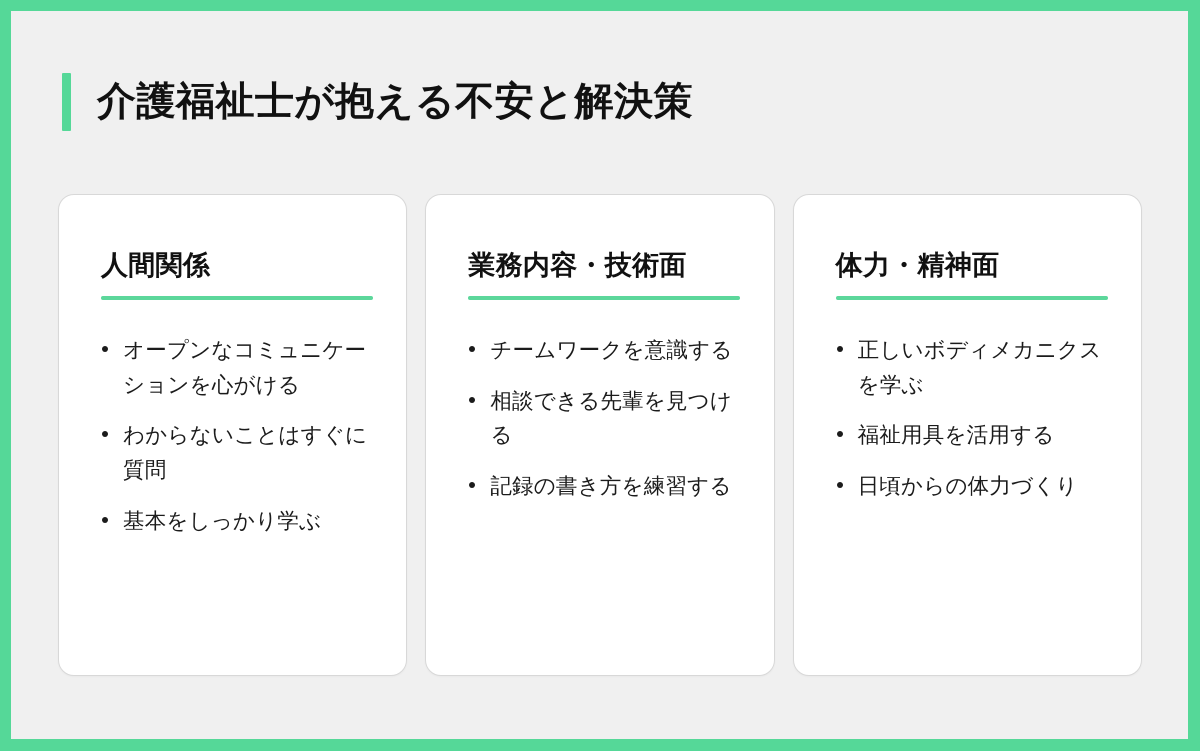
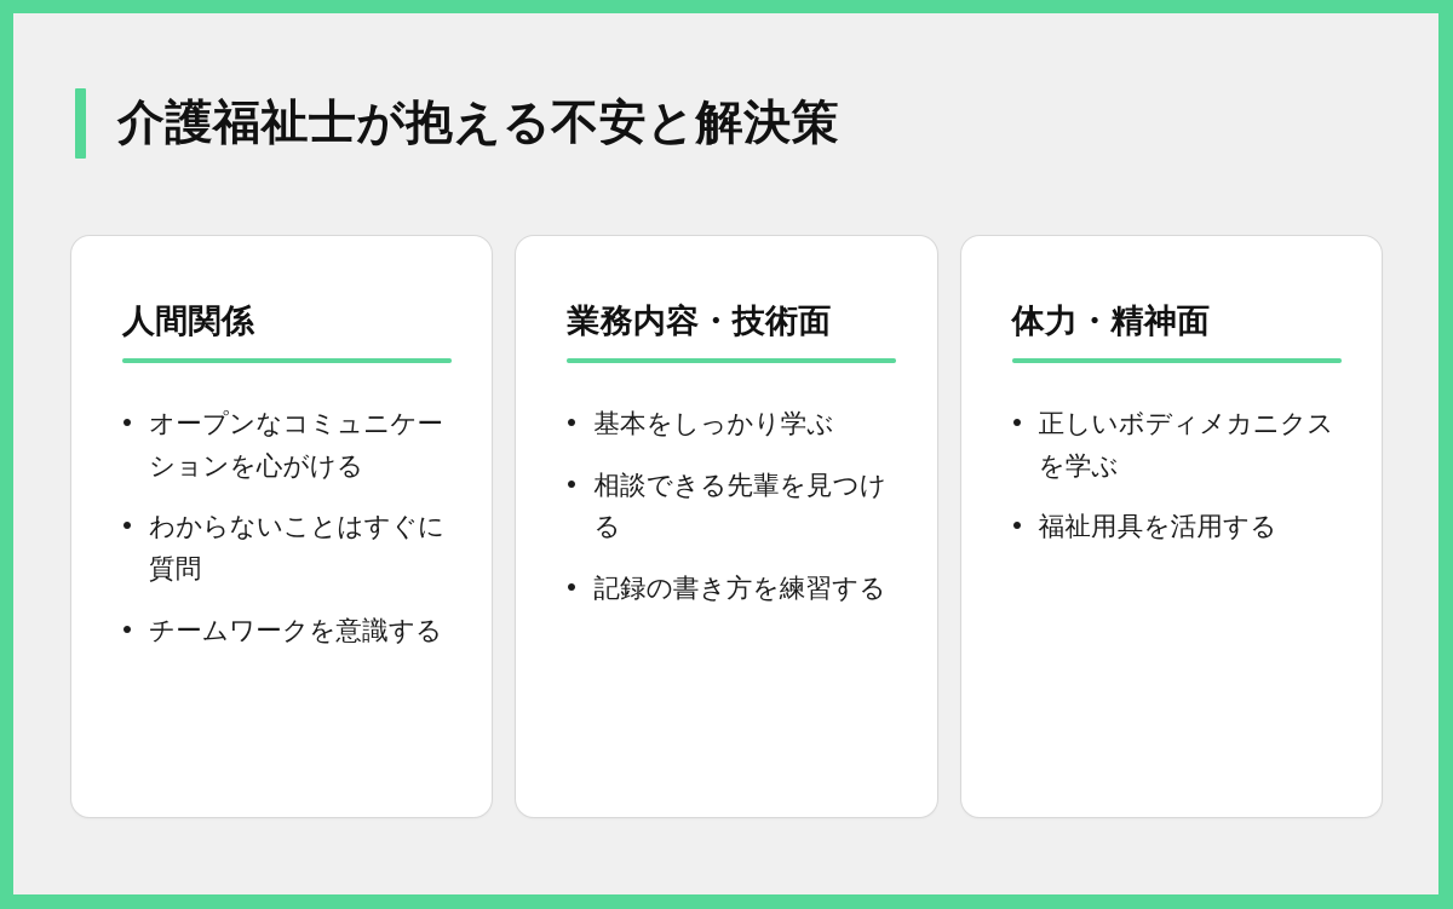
  介護福祉士が抱える不安と解決策
  人間関係
  オープンなコミュニケーションを心がける
  わからないことはすぐに質問
- 基本をしっかり学ぶ
+ チームワークを意識する
  業務内容・技術面
- チームワークを意識する
+ 基本をしっかり学ぶ
  相談できる先輩を見つける
  記録の書き方を練習する
  体力・精神面
  正しいボディメカニクスを学ぶ
  福祉用具を活用する
- 日頃からの体力づくり
